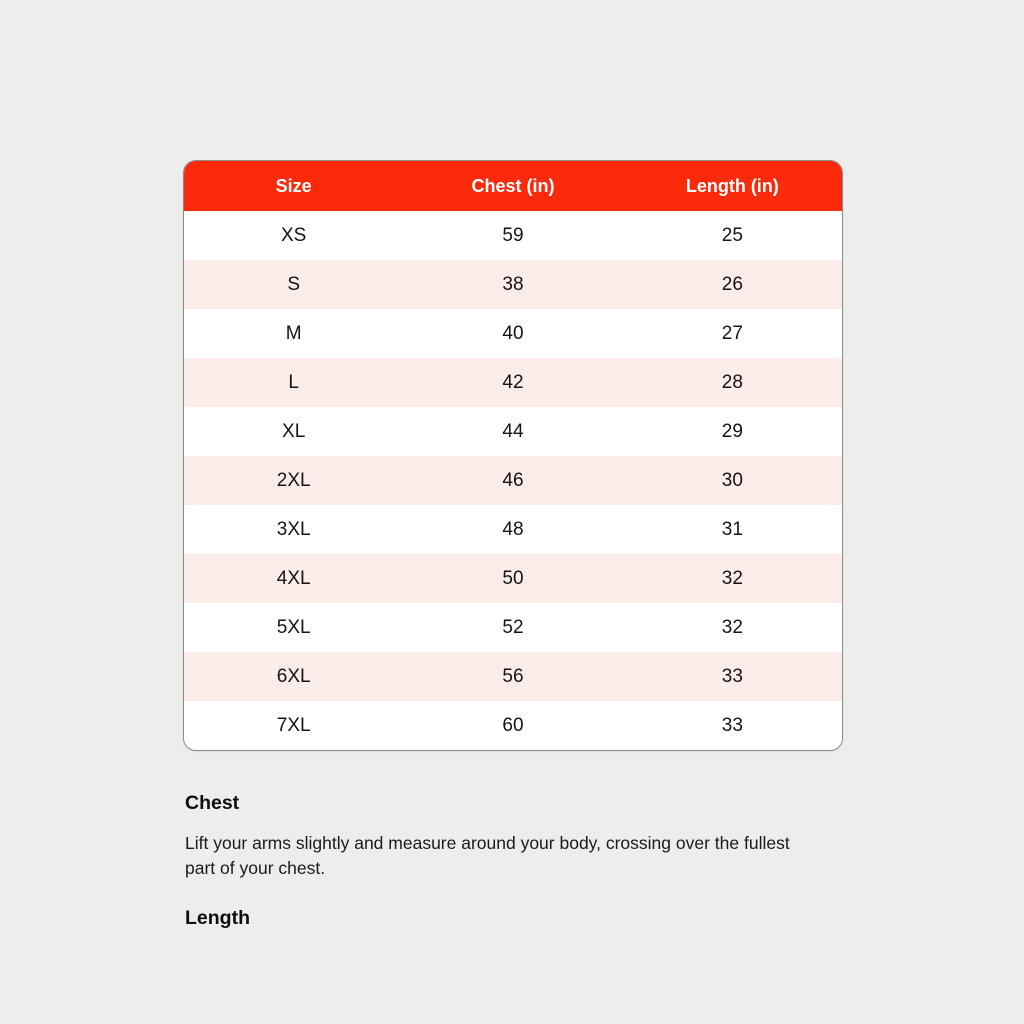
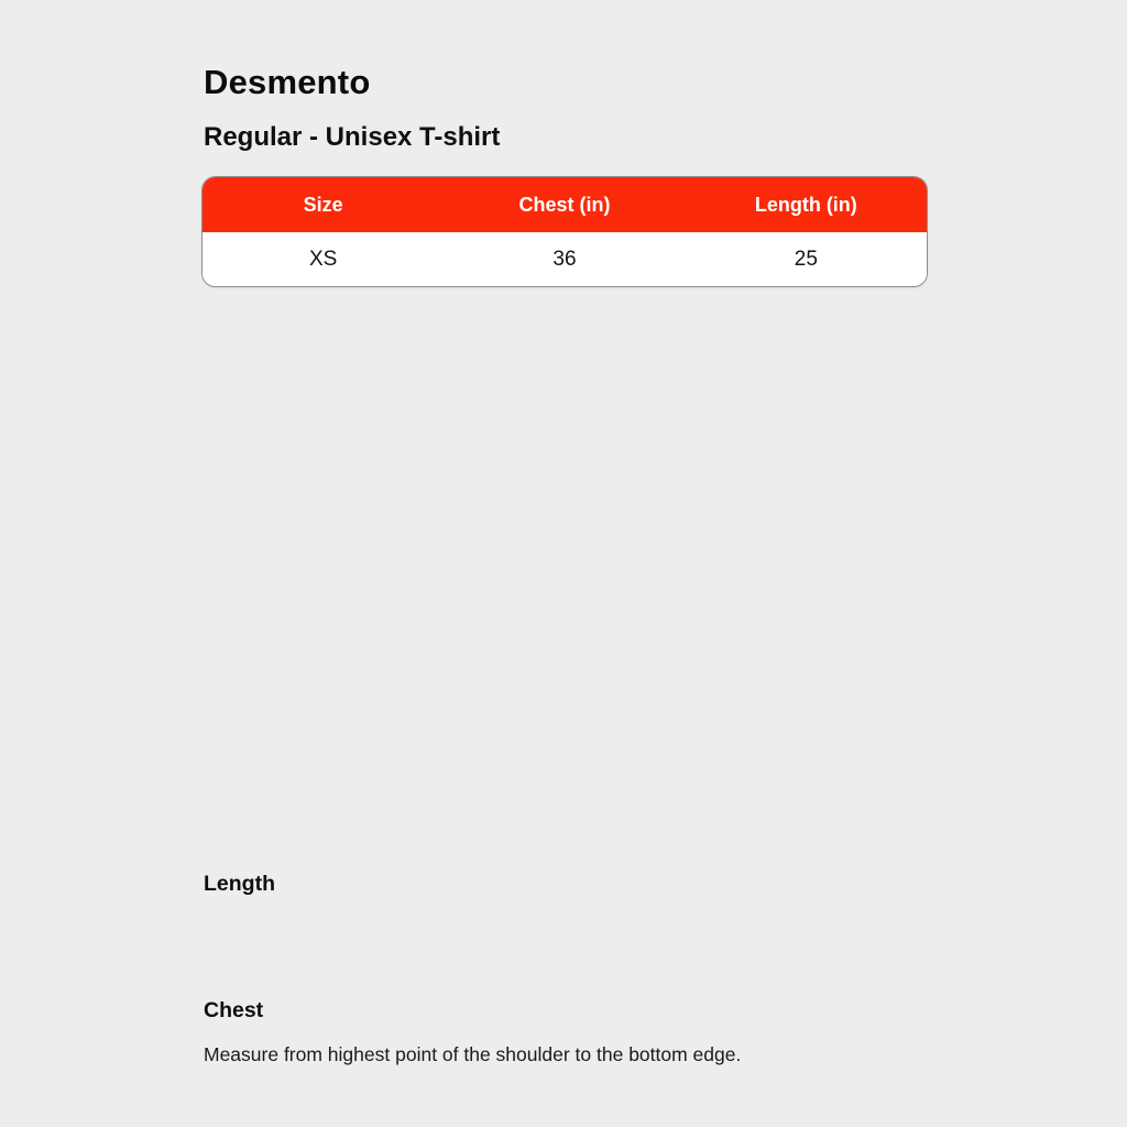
+ Desmento
+ Regular - Unisex T-shirt
  Size	Chest (in)	Length (in)
- XS	59	25
+ XS	36	25
- S	38	26
- M	40	27
- L	42	28
- XL	44	29
- 2XL	46	30
- 3XL	48	31
- 4XL	50	32
- 5XL	52	32
- 6XL	56	33
- 7XL	60	33
- Chest
+ Length
- Lift your arms slightly and measure around your body, crossing over the fullest part of your chest.
- Length
+ Chest
+ Measure from highest point of the shoulder to the bottom edge.
